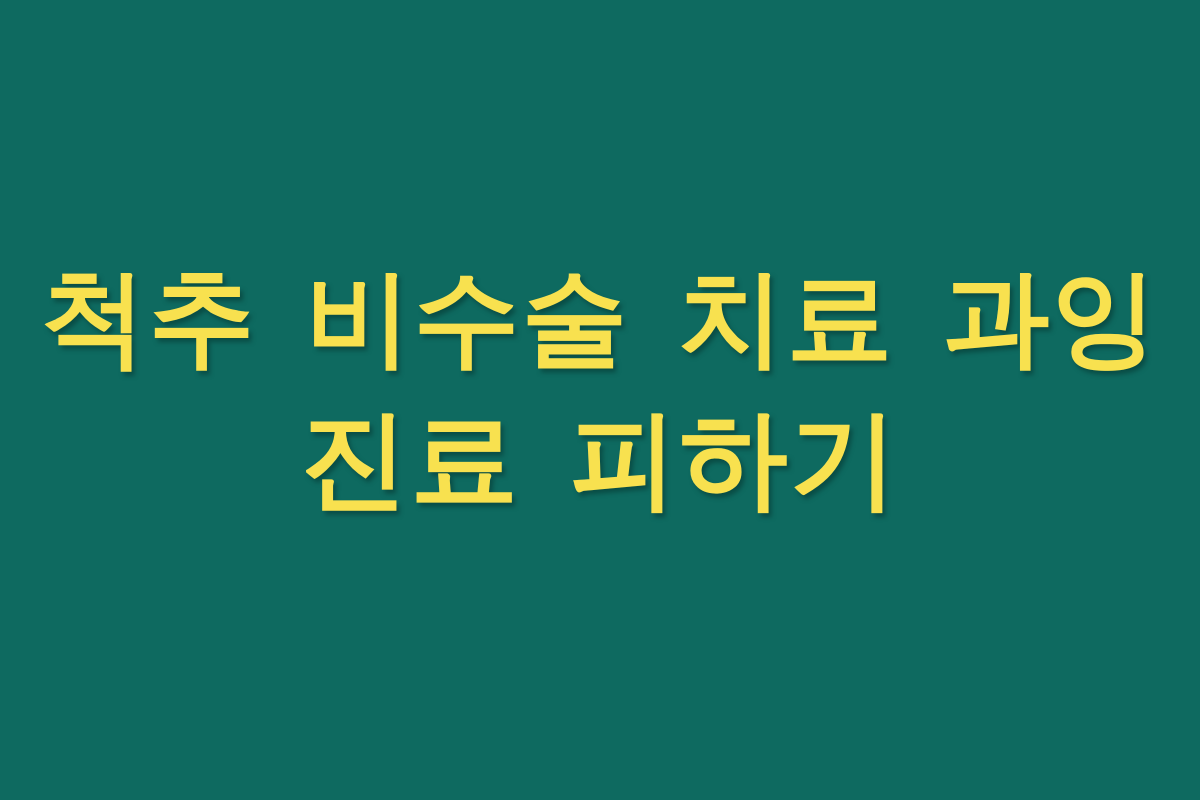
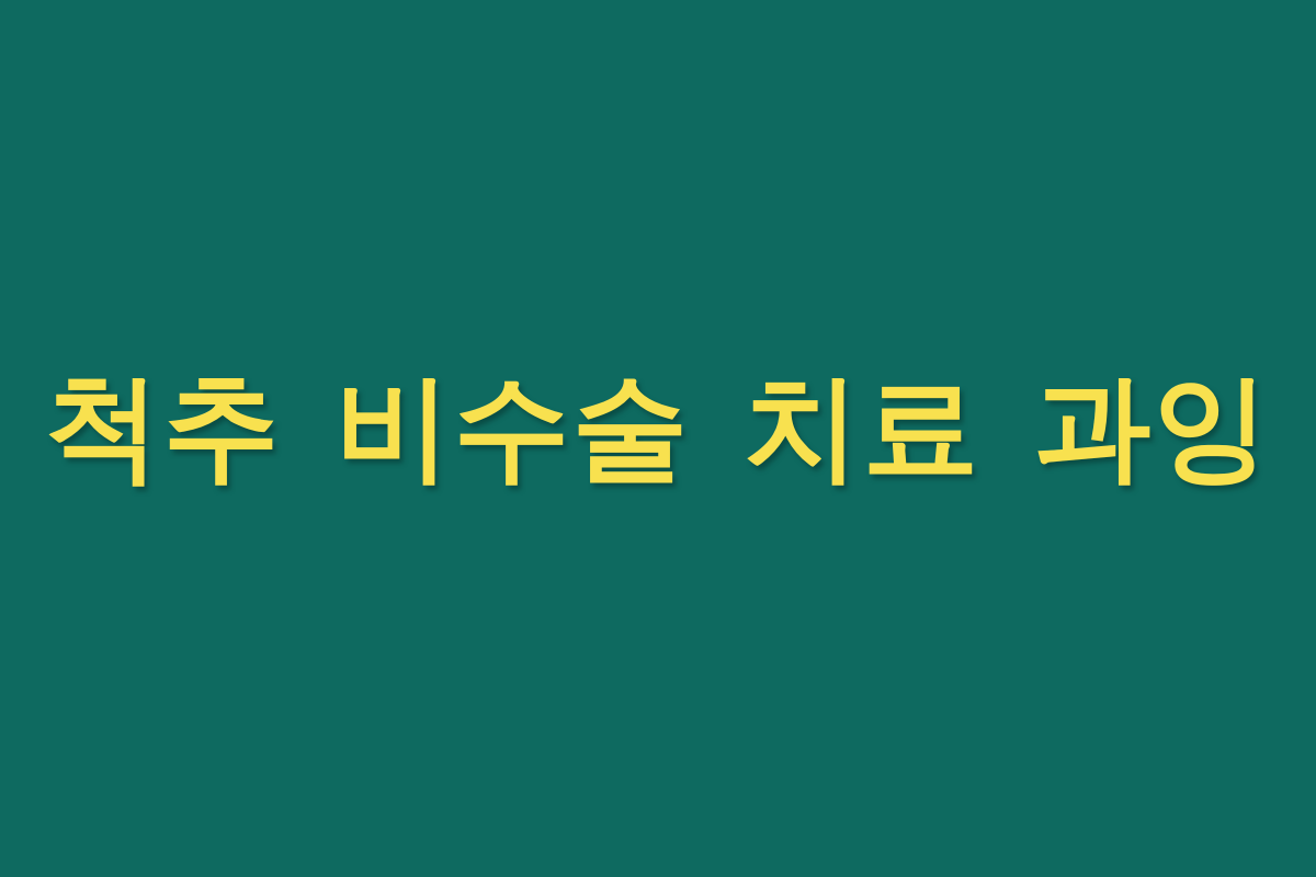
  척추 비수술 치료 과잉
- 진료 피하기
